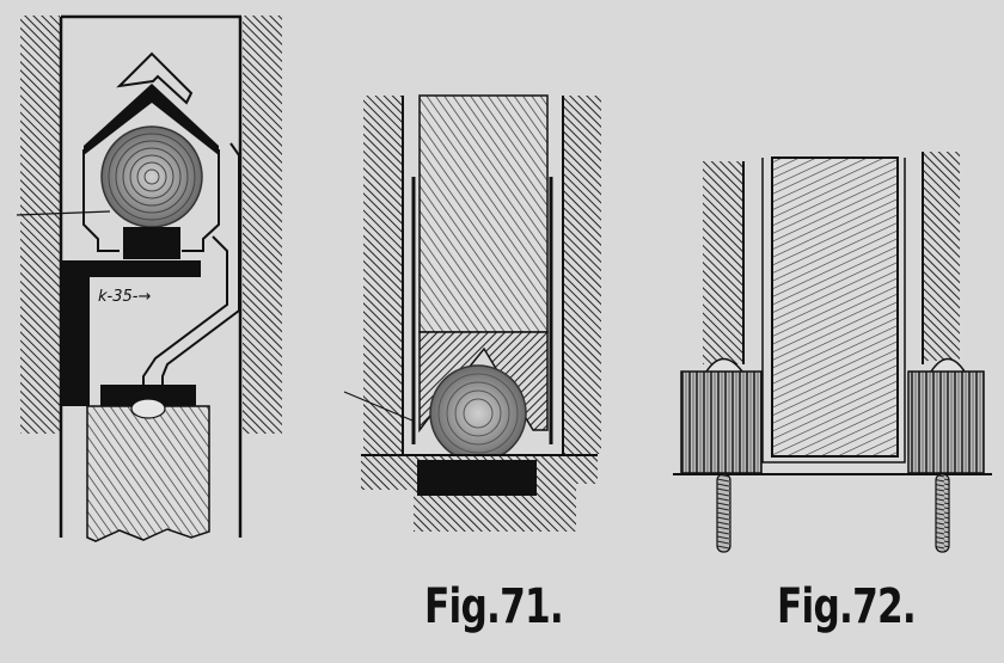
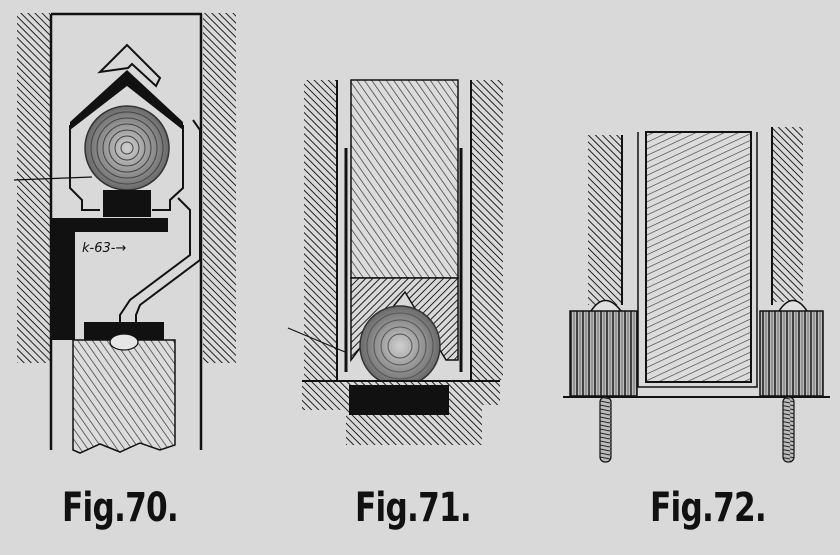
- k-35-→
+ k-63-→
+ Fig.70.
  Fig.71.
  Fig.72.
